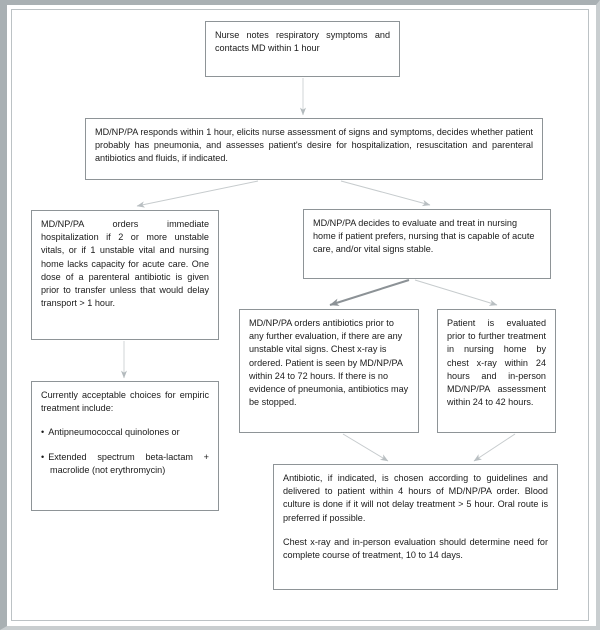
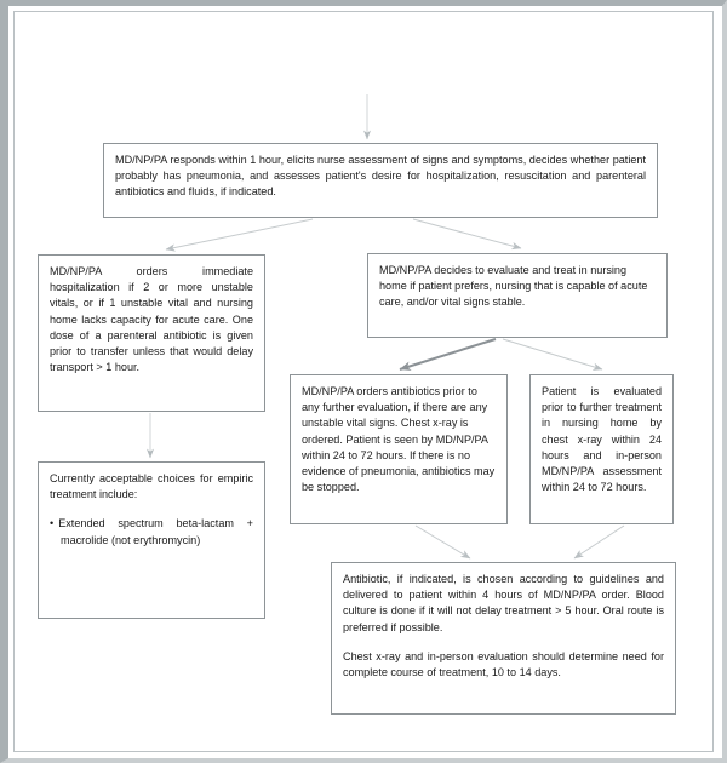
- Nurse notes respiratory symptoms and contacts MD within 1 hour
  MD/NP/PA responds within 1 hour, elicits nurse assessment of signs and symptoms, decides whether patient probably has pneumonia, and assesses patient's desire for hospitalization, resuscitation and parenteral antibiotics and fluids, if indicated.
  MD/NP/PA orders immediate hospitalization if 2 or more unstable vitals, or if 1 unstable vital and nursing home lacks capacity for acute care. One dose of a parenteral antibiotic is given prior to transfer unless that would delay transport > 1 hour.
  MD/NP/PA decides to evaluate and treat in nursing home if patient prefers, nursing that is capable of acute care, and/or vital signs stable.
  MD/NP/PA orders antibiotics prior to any further evaluation, if there are any unstable vital signs. Chest x-ray is ordered. Patient is seen by MD/NP/PA within 24 to 72 hours. If there is no evidence of pneumonia, antibiotics may be stopped.
- Patient is evaluated prior to further treatment in nursing home by chest x-ray within 24 hours and in-person MD/NP/PA assessment within 24 to 42 hours.
+ Patient is evaluated prior to further treatment in nursing home by chest x-ray within 24 hours and in-person MD/NP/PA assessment within 24 to 72 hours.
  Currently acceptable choices for empiric treatment include:
- Antipneumococcal quinolones or
  Extended spectrum beta-lactam + macrolide (not erythromycin)
  Antibiotic, if indicated, is chosen according to guidelines and delivered to patient within 4 hours of MD/NP/PA order. Blood culture is done if it will not delay treatment > 5 hour. Oral route is preferred if possible.
  Chest x-ray and in-person evaluation should determine need for complete course of treatment, 10 to 14 days.
